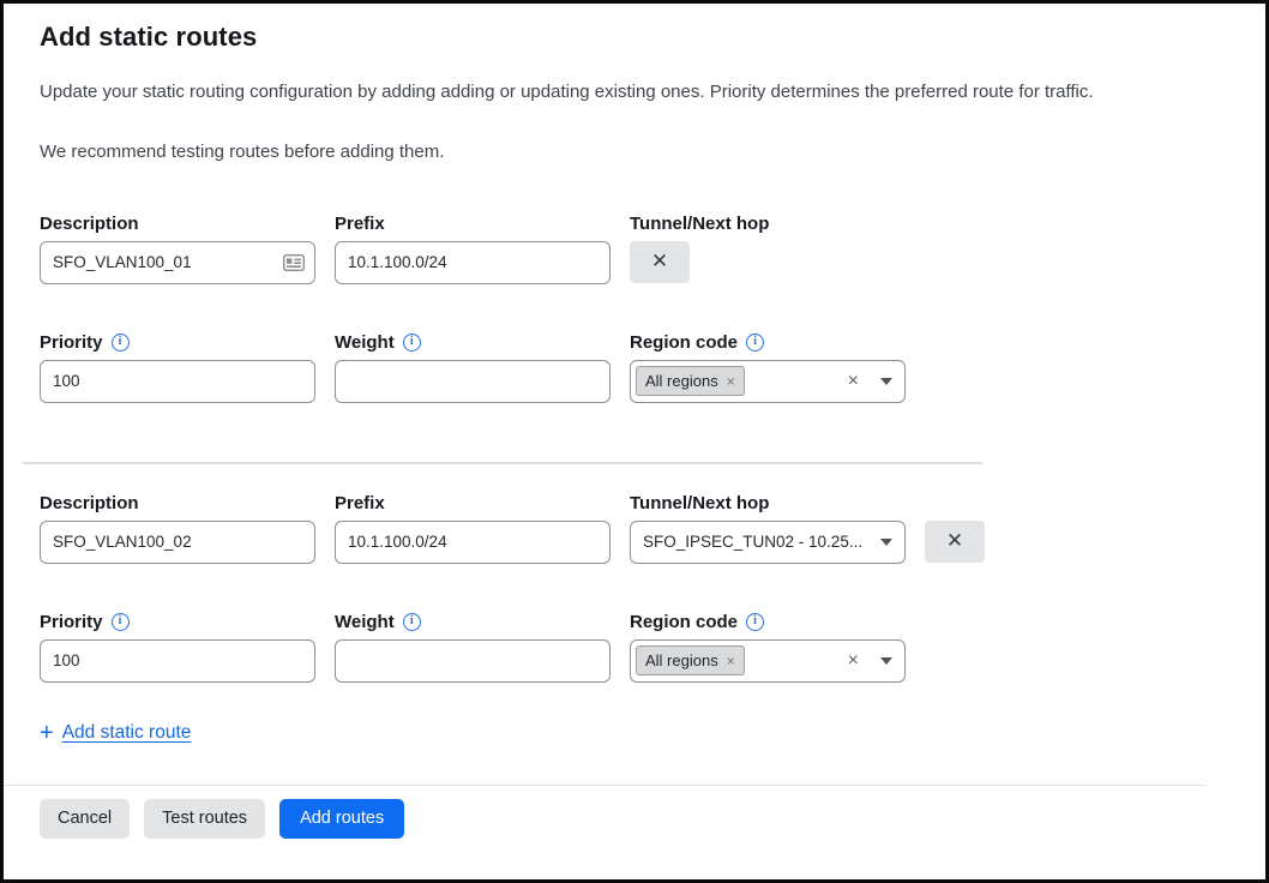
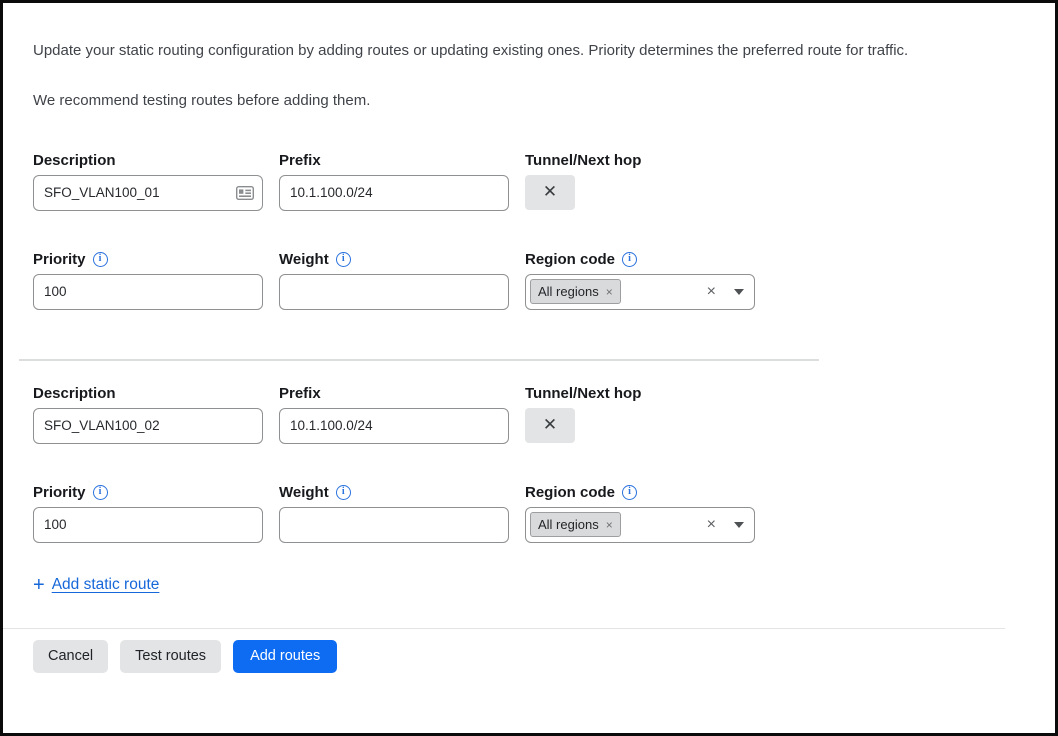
- Add static routes
- Update your static routing configuration by adding adding or updating existing ones. Priority determines the preferred route for traffic.
+ Update your static routing configuration by adding routes or updating existing ones. Priority determines the preferred route for traffic.
  We recommend testing routes before adding them.
  Description
  Prefix
  Tunnel/Next hop
  SFO_VLAN100_01
  10.1.100.0/24
  ✕
  Priority
  i
  Weight
  i
  Region code
  i
  100
  All regions
  ×
  ×
  Description
  Prefix
  Tunnel/Next hop
  SFO_VLAN100_02
  10.1.100.0/24
- SFO_IPSEC_TUN02 - 10.25...
  ✕
  Priority
  i
  Weight
  i
  Region code
  i
  100
  All regions
  ×
  ×
  +
  Add static route
  Cancel
  Test routes
  Add routes
